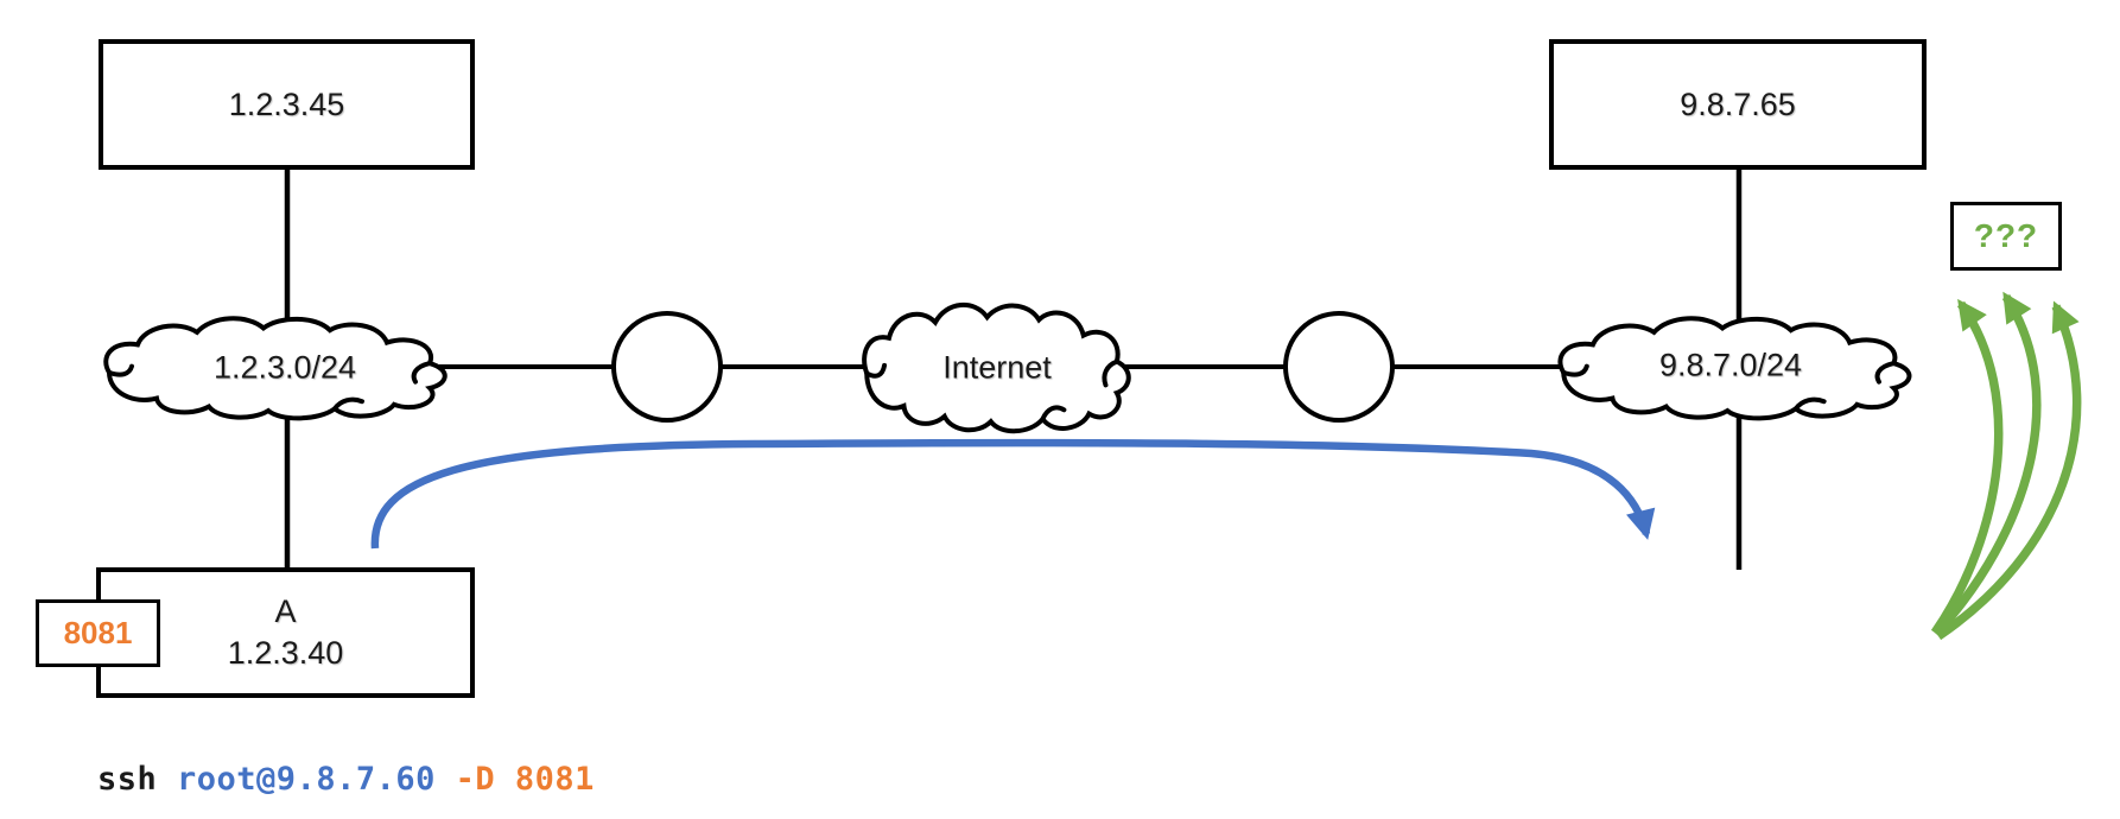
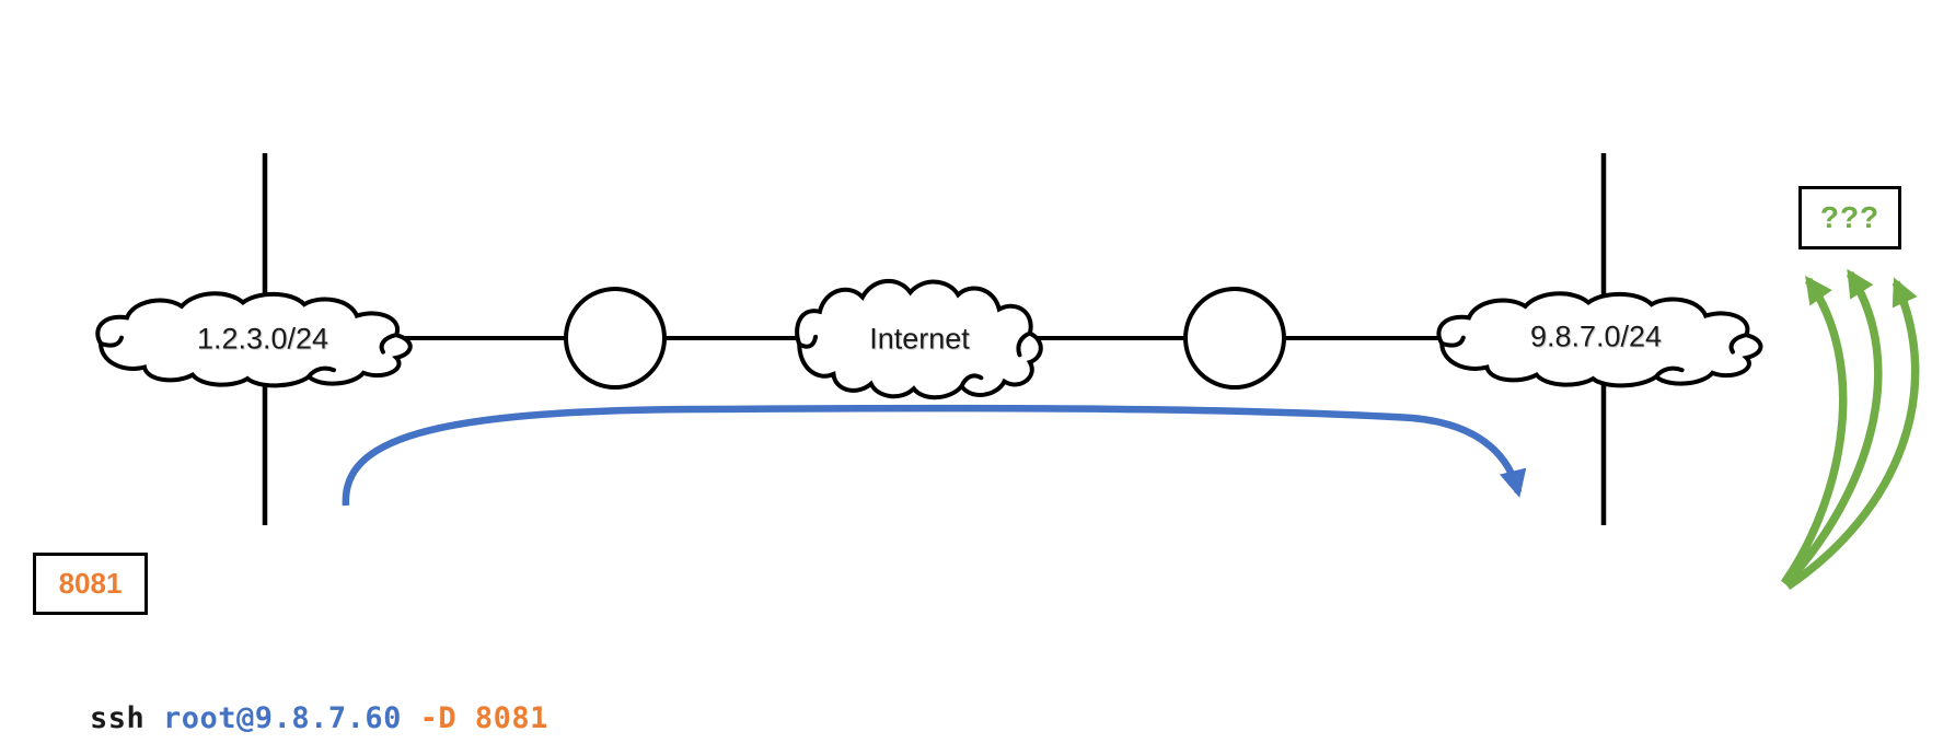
- 1.2.3.45
- 9.8.7.65
- A
- 1.2.3.40
  8081
  ???
  1.2.3.0/24
  Internet
  9.8.7.0/24
  ssh root@9.8.7.60 -D 8081
